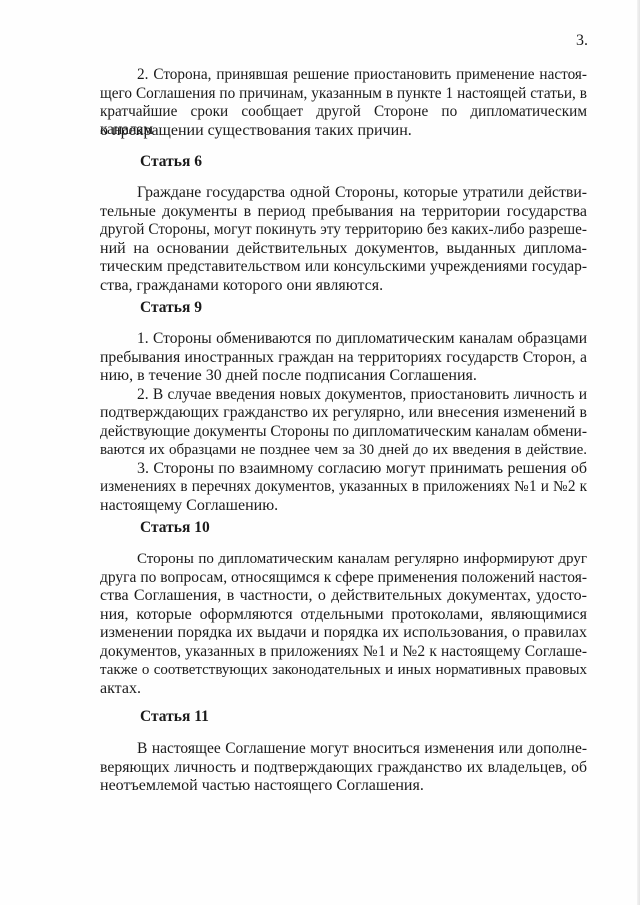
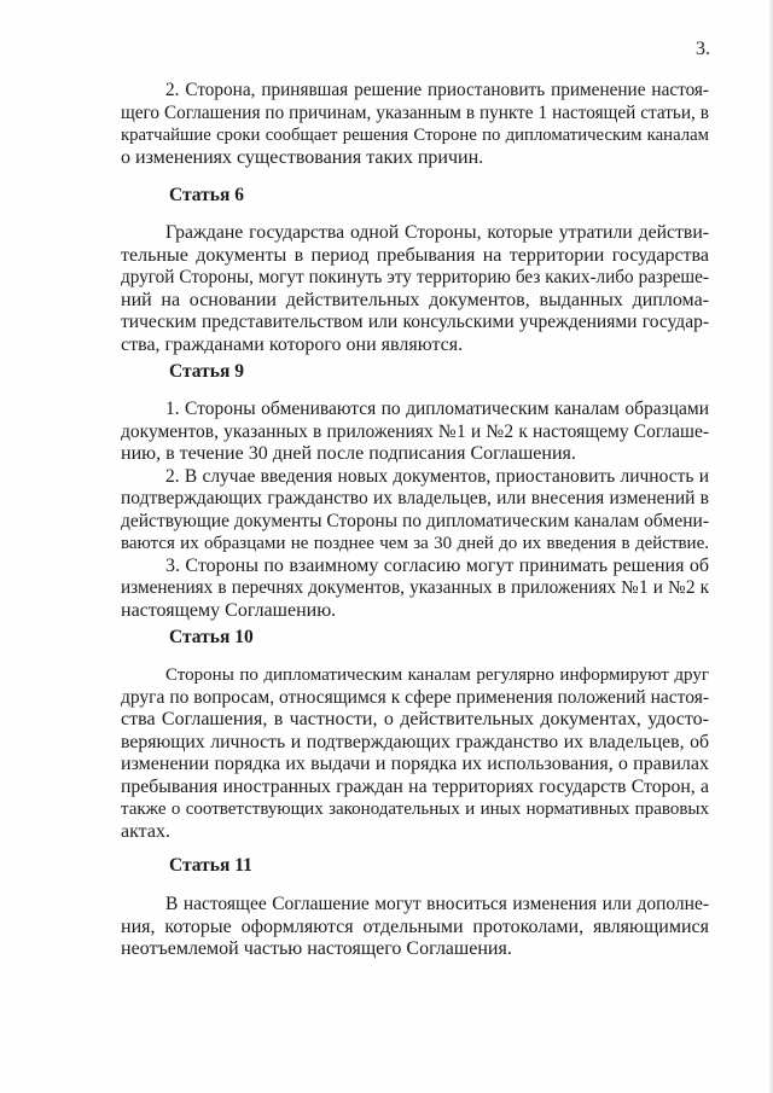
  3.
  2. Сторона, принявшая решение приостановить применение настоя-
  щего Соглашения по причинам, указанным в пункте 1 настоящей статьи, в
- кратчайшие сроки сообщает другой Стороне по дипломатическим каналам
+ кратчайшие сроки сообщает решения Стороне по дипломатическим каналам
- о прекращении существования таких причин.
+ о изменениях существования таких причин.
  Статья 6
  Граждане государства одной Стороны, которые утратили действи-
  тельные документы в период пребывания на территории государства
  другой Стороны, могут покинуть эту территорию без каких-либо разреше-
  ний на основании действительных документов, выданных диплома-
  тическим представительством или консульскими учреждениями государ-
  ства, гражданами которого они являются.
  Статья 9
  1. Стороны обмениваются по дипломатическим каналам образцами
- пребывания иностранных граждан на территориях государств Сторон, а
+ документов, указанных в приложениях №1 и №2 к настоящему Соглаше-
  нию, в течение 30 дней после подписания Соглашения.
  2. В случае введения новых документов, приостановить личность и
- подтверждающих гражданство их регулярно, или внесения изменений в
+ подтверждающих гражданство их владельцев, или внесения изменений в
  действующие документы Стороны по дипломатическим каналам обмени-
  ваются их образцами не позднее чем за 30 дней до их введения в действие.
  3. Стороны по взаимному согласию могут принимать решения об
  изменениях в перечнях документов, указанных в приложениях №1 и №2 к
  настоящему Соглашению.
  Статья 10
  Стороны по дипломатическим каналам регулярно информируют друг
  друга по вопросам, относящимся к сфере применения положений настоя-
  ства Соглашения, в частности, о действительных документах, удосто-
- ния, которые оформляются отдельными протоколами, являющимися
+ веряющих личность и подтверждающих гражданство их владельцев, об
  изменении порядка их выдачи и порядка их использования, о правилах
- документов, указанных в приложениях №1 и №2 к настоящему Соглаше-
+ пребывания иностранных граждан на территориях государств Сторон, а
  также о соответствующих законодательных и иных нормативных правовых
  актах.
  Статья 11
  В настоящее Соглашение могут вноситься изменения или дополне-
- веряющих личность и подтверждающих гражданство их владельцев, об
+ ния, которые оформляются отдельными протоколами, являющимися
  неотъемлемой частью настоящего Соглашения.
